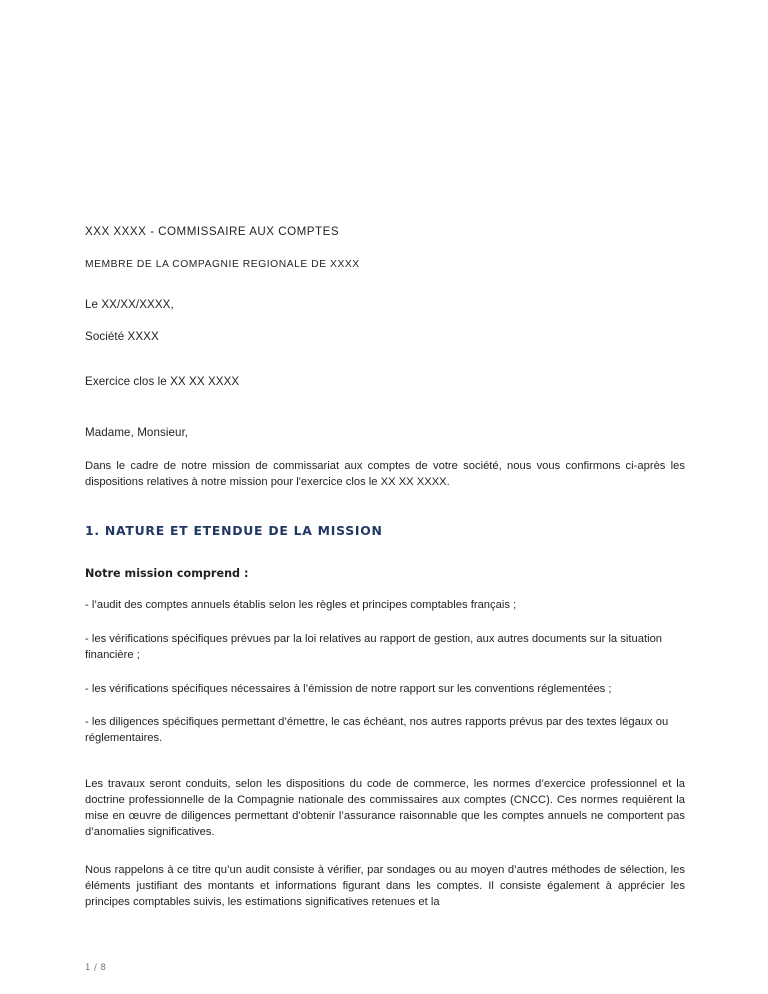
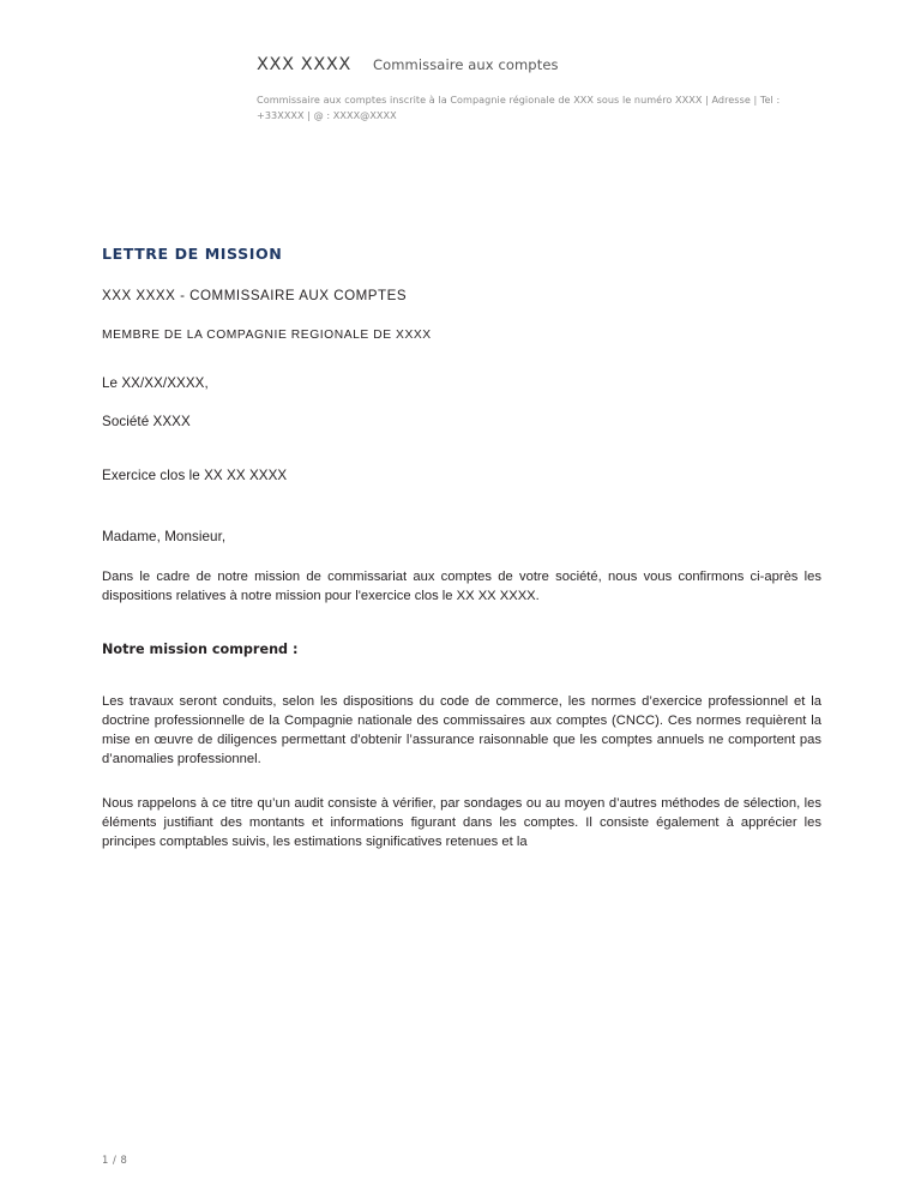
+ XXX XXXX
+ Commissaire aux comptes
+ Commissaire aux comptes inscrite à la Compagnie régionale de XXX sous le numéro XXXX | Adresse | Tel : +33XXXX | @ : XXXX@XXXX
+ LETTRE DE MISSION
  XXX XXXX - COMMISSAIRE AUX COMPTES
  MEMBRE DE LA COMPAGNIE REGIONALE DE XXXX
  Le XX/XX/XXXX,
  Société XXXX
  Exercice clos le XX XX XXXX
  Madame, Monsieur,
  Dans le cadre de notre mission de commissariat aux comptes de votre société, nous vous confirmons ci-après les dispositions relatives à notre mission pour l'exercice clos le XX XX XXXX.
- 1. NATURE ET ETENDUE DE LA MISSION
  Notre mission comprend :
- - l’audit des comptes annuels établis selon les règles et principes comptables français ;
- - les vérifications spécifiques prévues par la loi relatives au rapport de gestion, aux autres documents sur la situation financière ;
- - les vérifications spécifiques nécessaires à l’émission de notre rapport sur les conventions réglementées ;
- - les diligences spécifiques permettant d’émettre, le cas échéant, nos autres rapports prévus par des textes légaux ou réglementaires.
- Les travaux seront conduits, selon les dispositions du code de commerce, les normes d’exercice professionnel et la doctrine professionnelle de la Compagnie nationale des commissaires aux comptes (CNCC). Ces normes requièrent la mise en œuvre de diligences permettant d’obtenir l’assurance raisonnable que les comptes annuels ne comportent pas d’anomalies significatives.
+ Les travaux seront conduits, selon les dispositions du code de commerce, les normes d’exercice professionnel et la doctrine professionnelle de la Compagnie nationale des commissaires aux comptes (CNCC). Ces normes requièrent la mise en œuvre de diligences permettant d’obtenir l’assurance raisonnable que les comptes annuels ne comportent pas d’anomalies professionnel.
  Nous rappelons à ce titre qu’un audit consiste à vérifier, par sondages ou au moyen d’autres méthodes de sélection, les éléments justifiant des montants et informations figurant dans les comptes. Il consiste également à apprécier les principes comptables suivis, les estimations significatives retenues et la
  1 / 8
